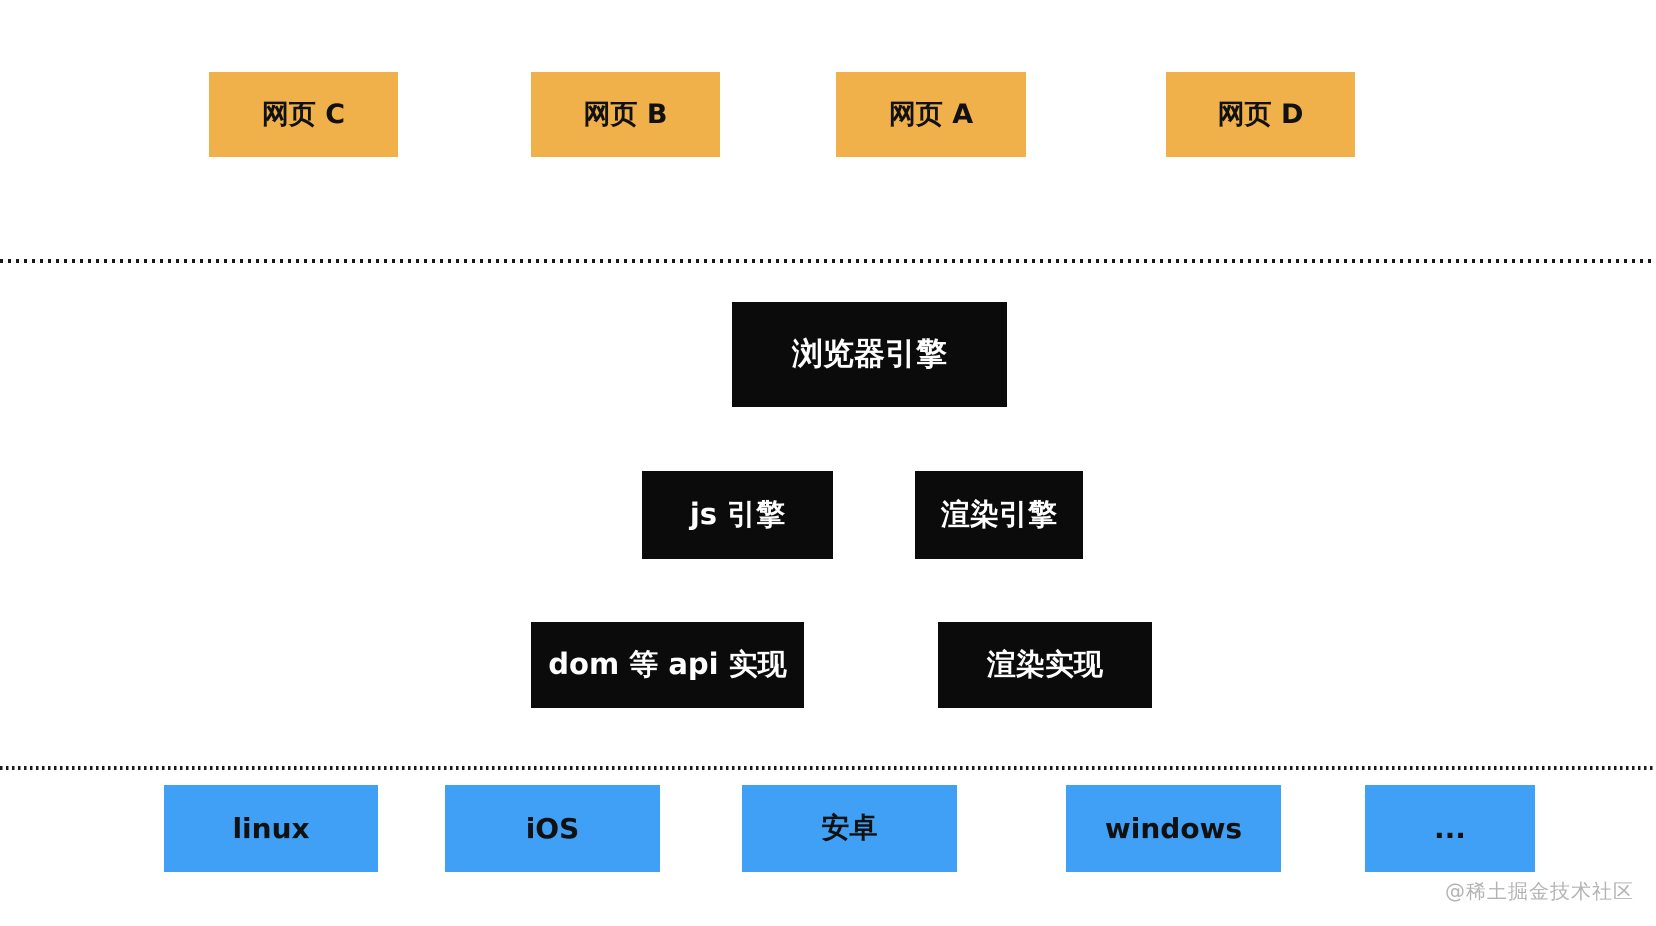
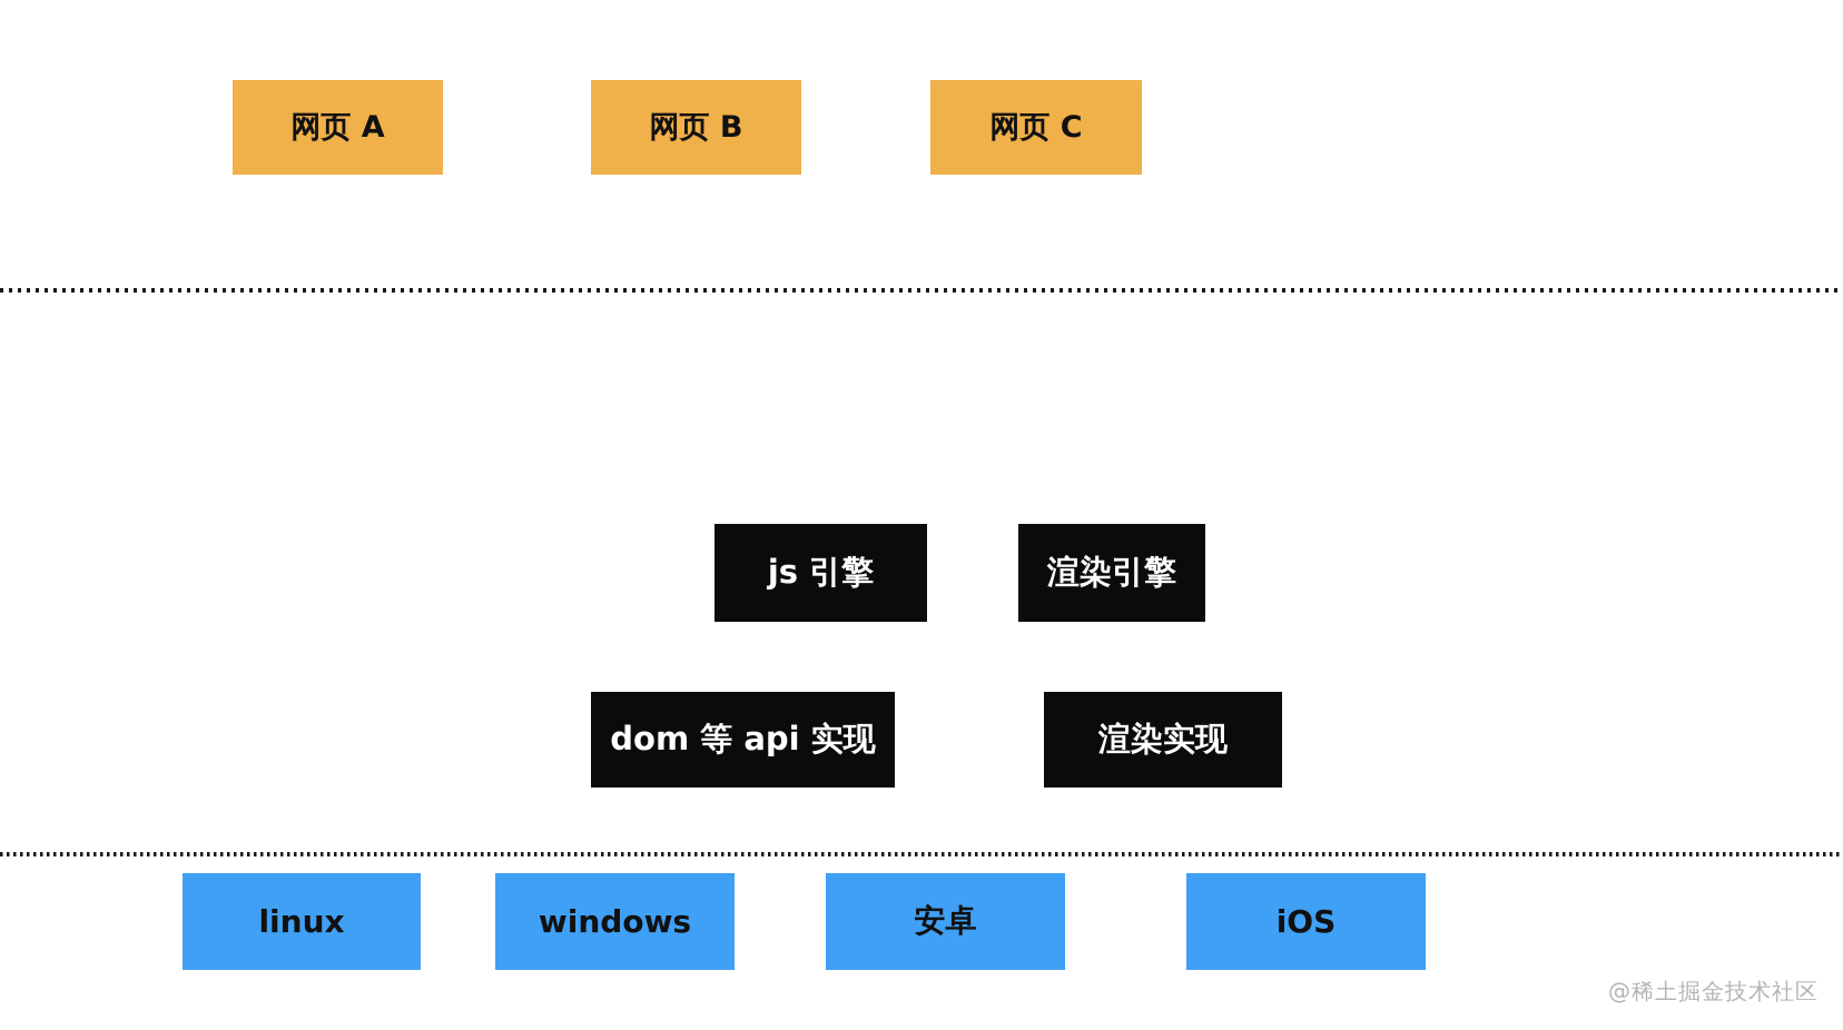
- 网页 C
+ 网页 A
  网页 B
- 网页 A
+ 网页 C
- 网页 D
- 浏览器引擎
  js 引擎
  渲染引擎
  dom 等 api 实现
  渲染实现
  linux
- iOS
+ windows
  安卓
- windows
+ iOS
- ...
  @稀土掘金技术社区
